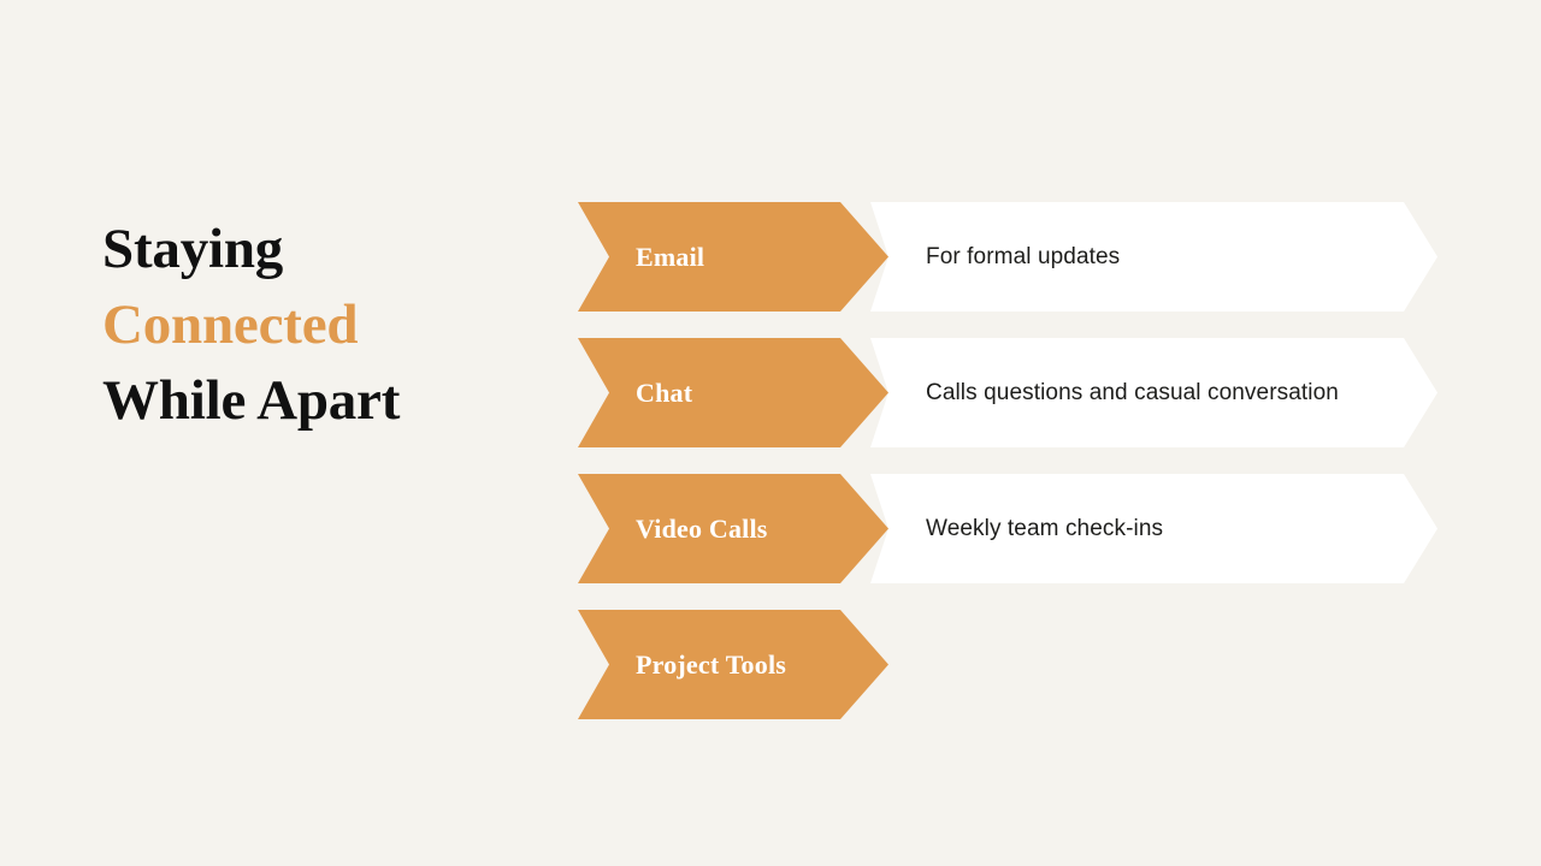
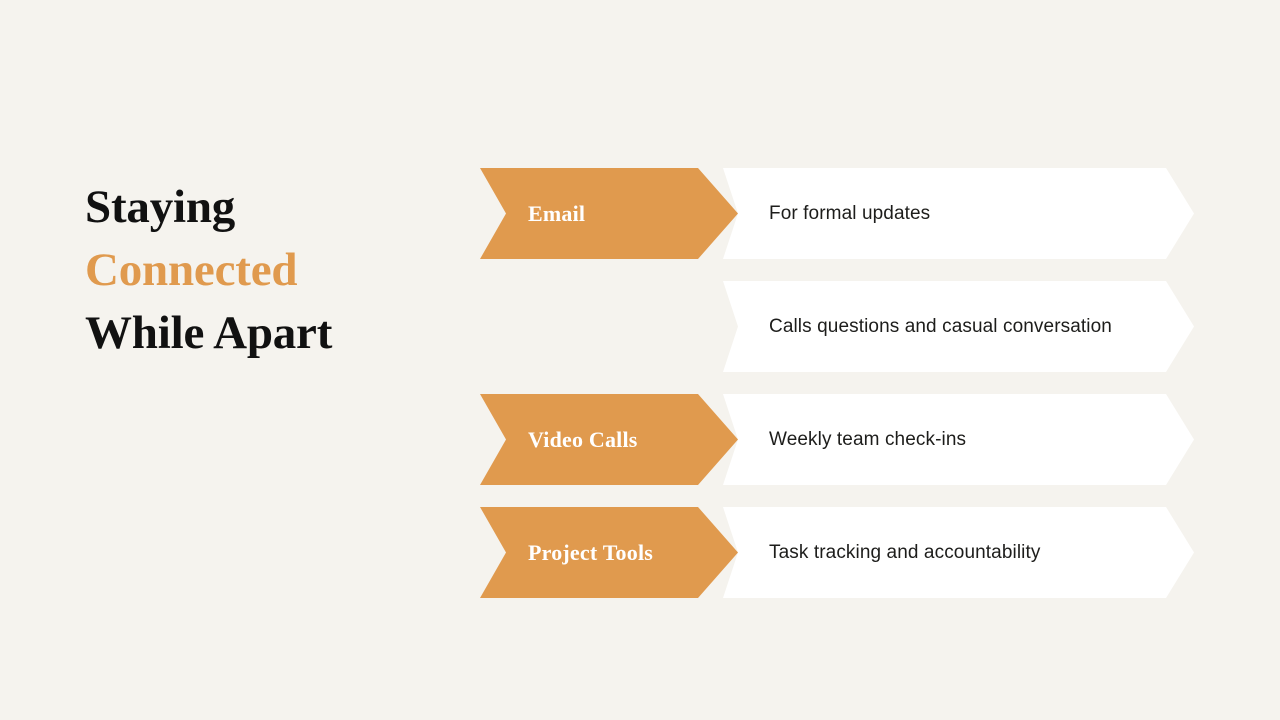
  Staying
  Connected
  While Apart
  For formal updates
  Email
  Calls questions and casual conversation
- Chat
  Weekly team check-ins
  Video Calls
+ Task tracking and accountability
  Project Tools
